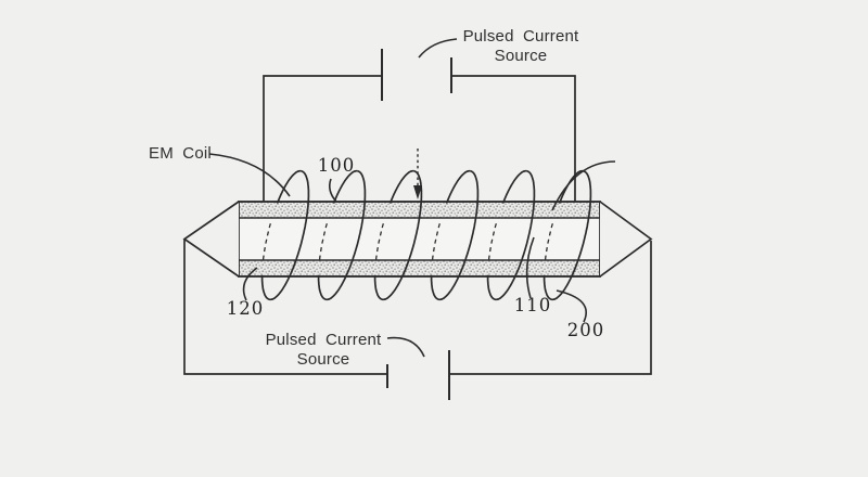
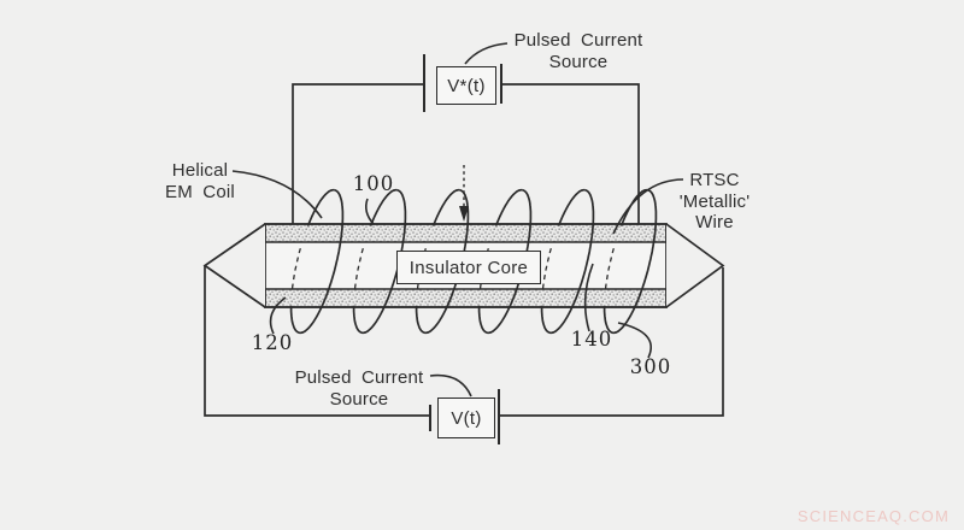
  Pulsed Current
  Source
+ V*(t)
+ Helical
  EM Coil
+ RTSC
+ 'Metallic'
+ Wire
+ Insulator Core
  100
  120
- 110
+ 140
- 200
+ 300
  Pulsed Current
  Source
+ V(t)
+ SCIENCEAQ.COM
